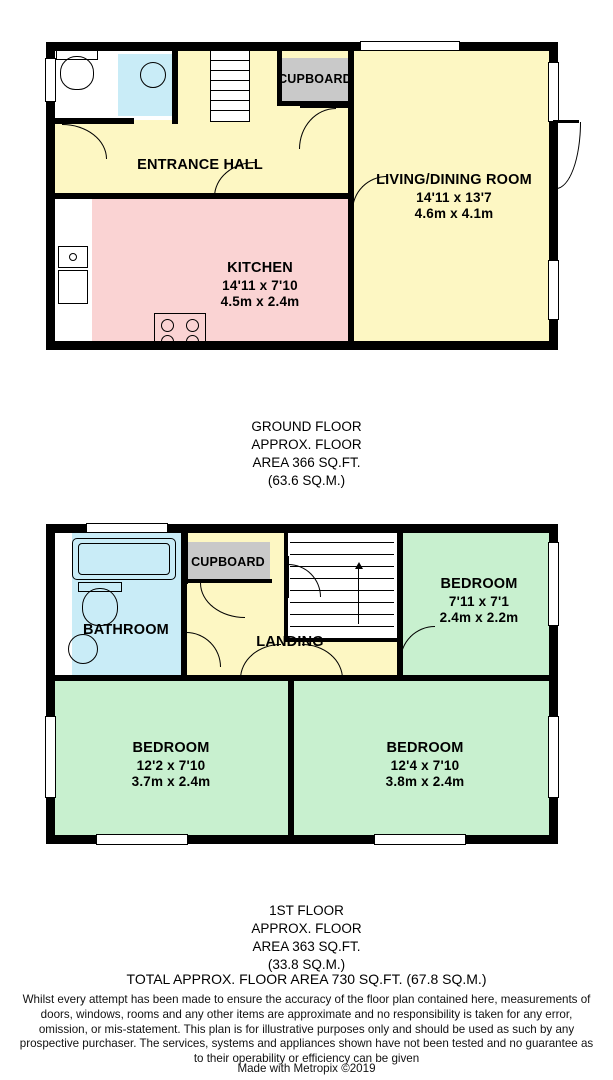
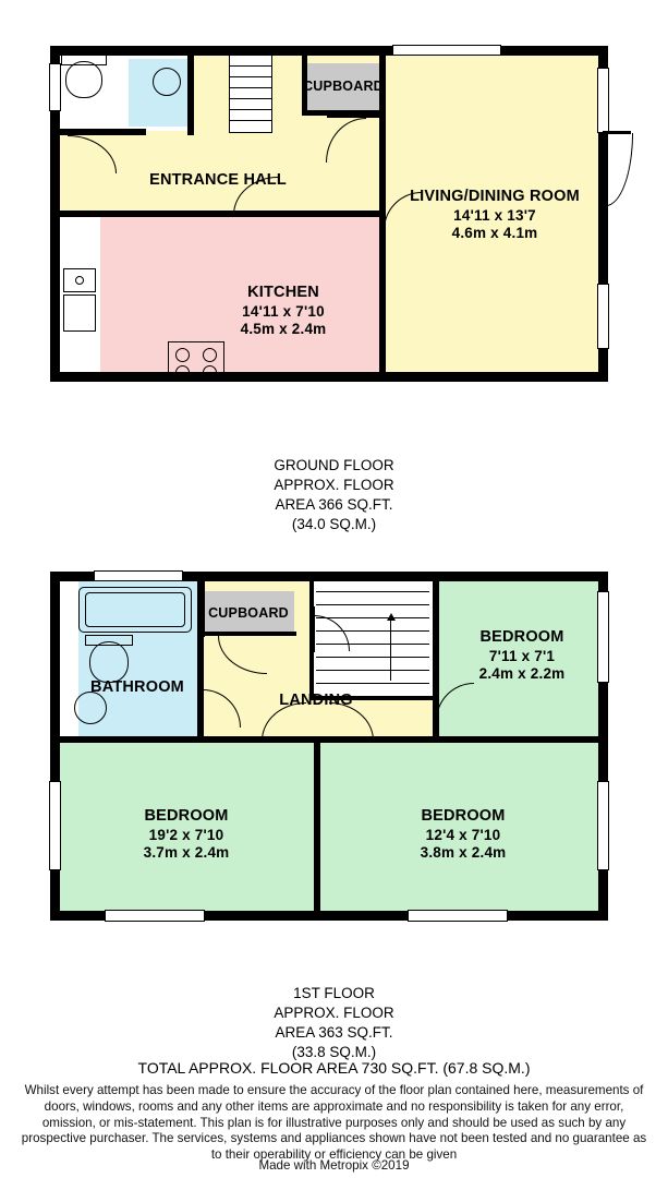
  ENTRANCE HALL
  LIVING/DINING ROOM
  14'11 x 13'7
  4.6m x 4.1m
  KITCHEN
  14'11 x 7'10
  4.5m x 2.4m
  CUPBOARD
  GROUND FLOOR
  APPROX. FLOOR
  AREA 366 SQ.FT.
- (63.6 SQ.M.)
+ (34.0 SQ.M.)
  CUPBOARD
  BATHROOM
  LANDING
  BEDROOM
  7'11 x 7'1
  2.4m x 2.2m
  BEDROOM
- 12'2 x 7'10
+ 19'2 x 7'10
  3.7m x 2.4m
  BEDROOM
  12'4 x 7'10
  3.8m x 2.4m
  1ST FLOOR
  APPROX. FLOOR
  AREA 363 SQ.FT.
  (33.8 SQ.M.)
  TOTAL APPROX. FLOOR AREA 730 SQ.FT. (67.8 SQ.M.)
  Whilst every attempt has been made to ensure the accuracy of the floor plan contained here, measurements of doors, windows, rooms and any other items are approximate and no responsibility is taken for any error, omission, or mis-statement. This plan is for illustrative purposes only and should be used as such by any prospective purchaser. The services, systems and appliances shown have not been tested and no guarantee as to their operability or efficiency can be given
  Made with Metropix ©2019
